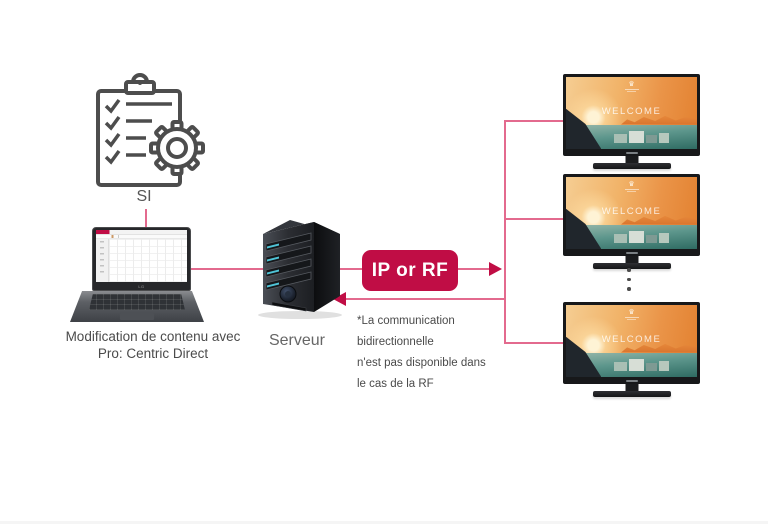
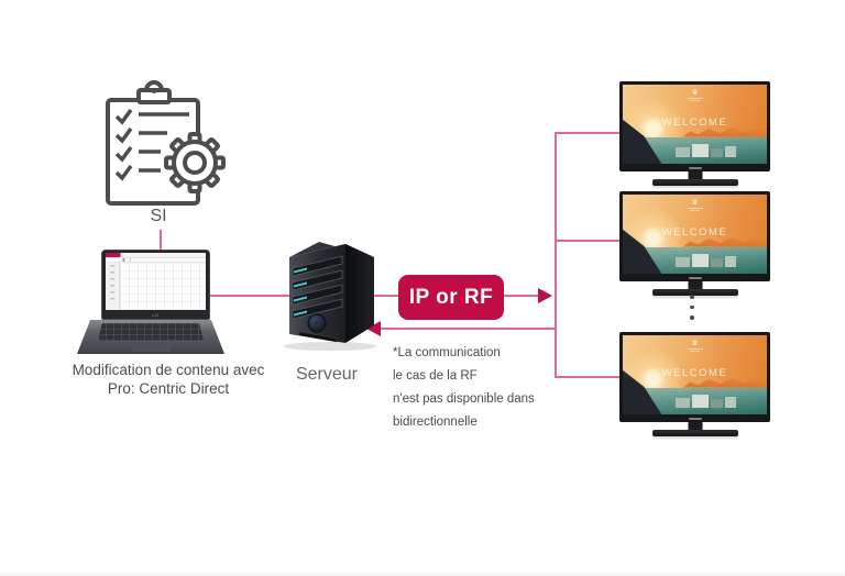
  SI
  Modification de contenu avec
  Pro: Centric Direct
  Serveur
  IP or RF
  *La communication
- bidirectionnelle
+ le cas de la RF
  n'est pas disponible dans
- le cas de la RF
+ bidirectionnelle
  WELCOME
  WELCOME
  WELCOME
